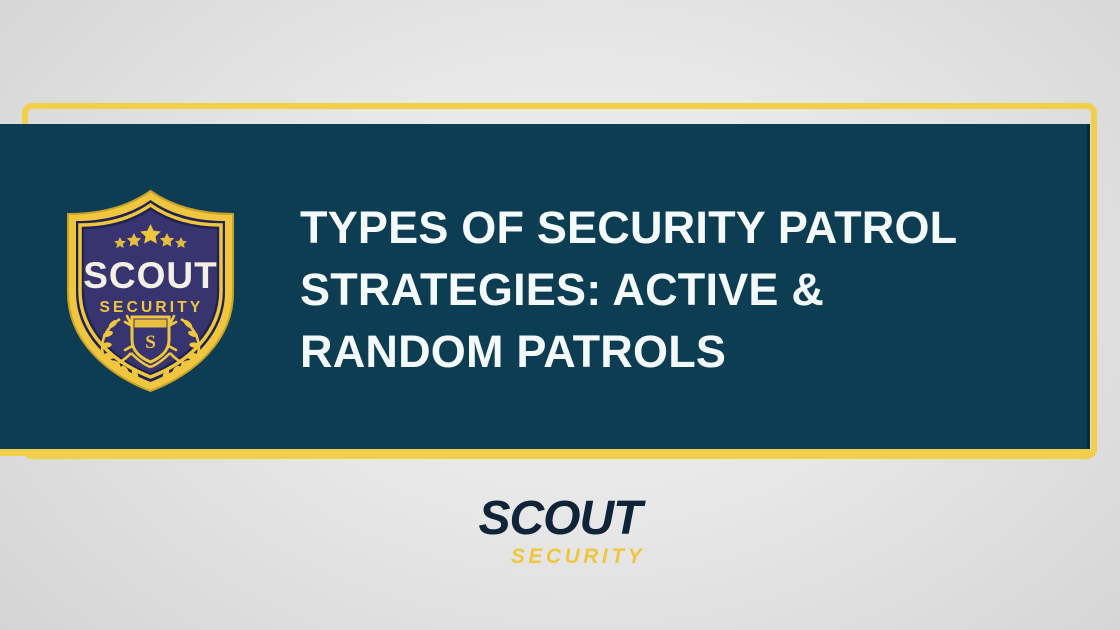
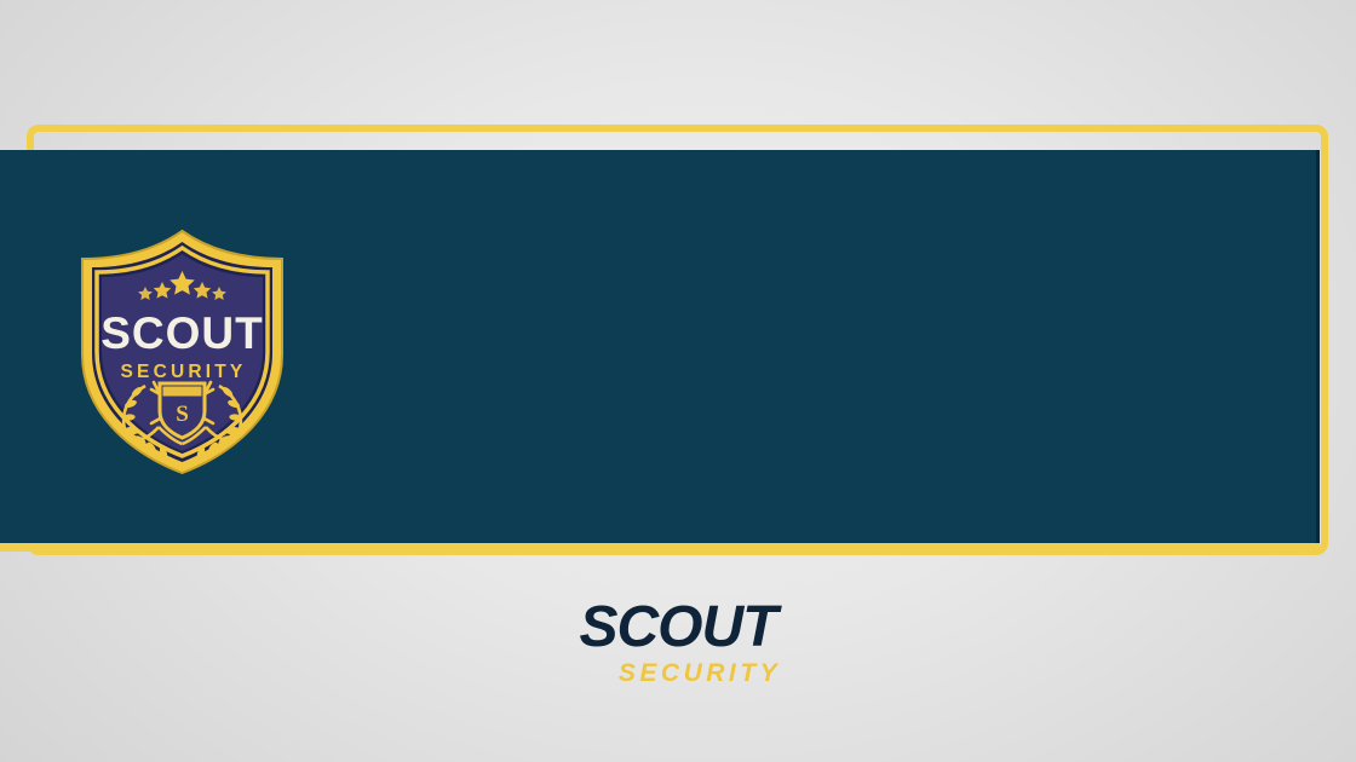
  SCOUT
  SECURITY
  S
- TYPES OF SECURITY PATROL STRATEGIES: ACTIVE & RANDOM PATROLS
  SCOUT
  SECURITY
